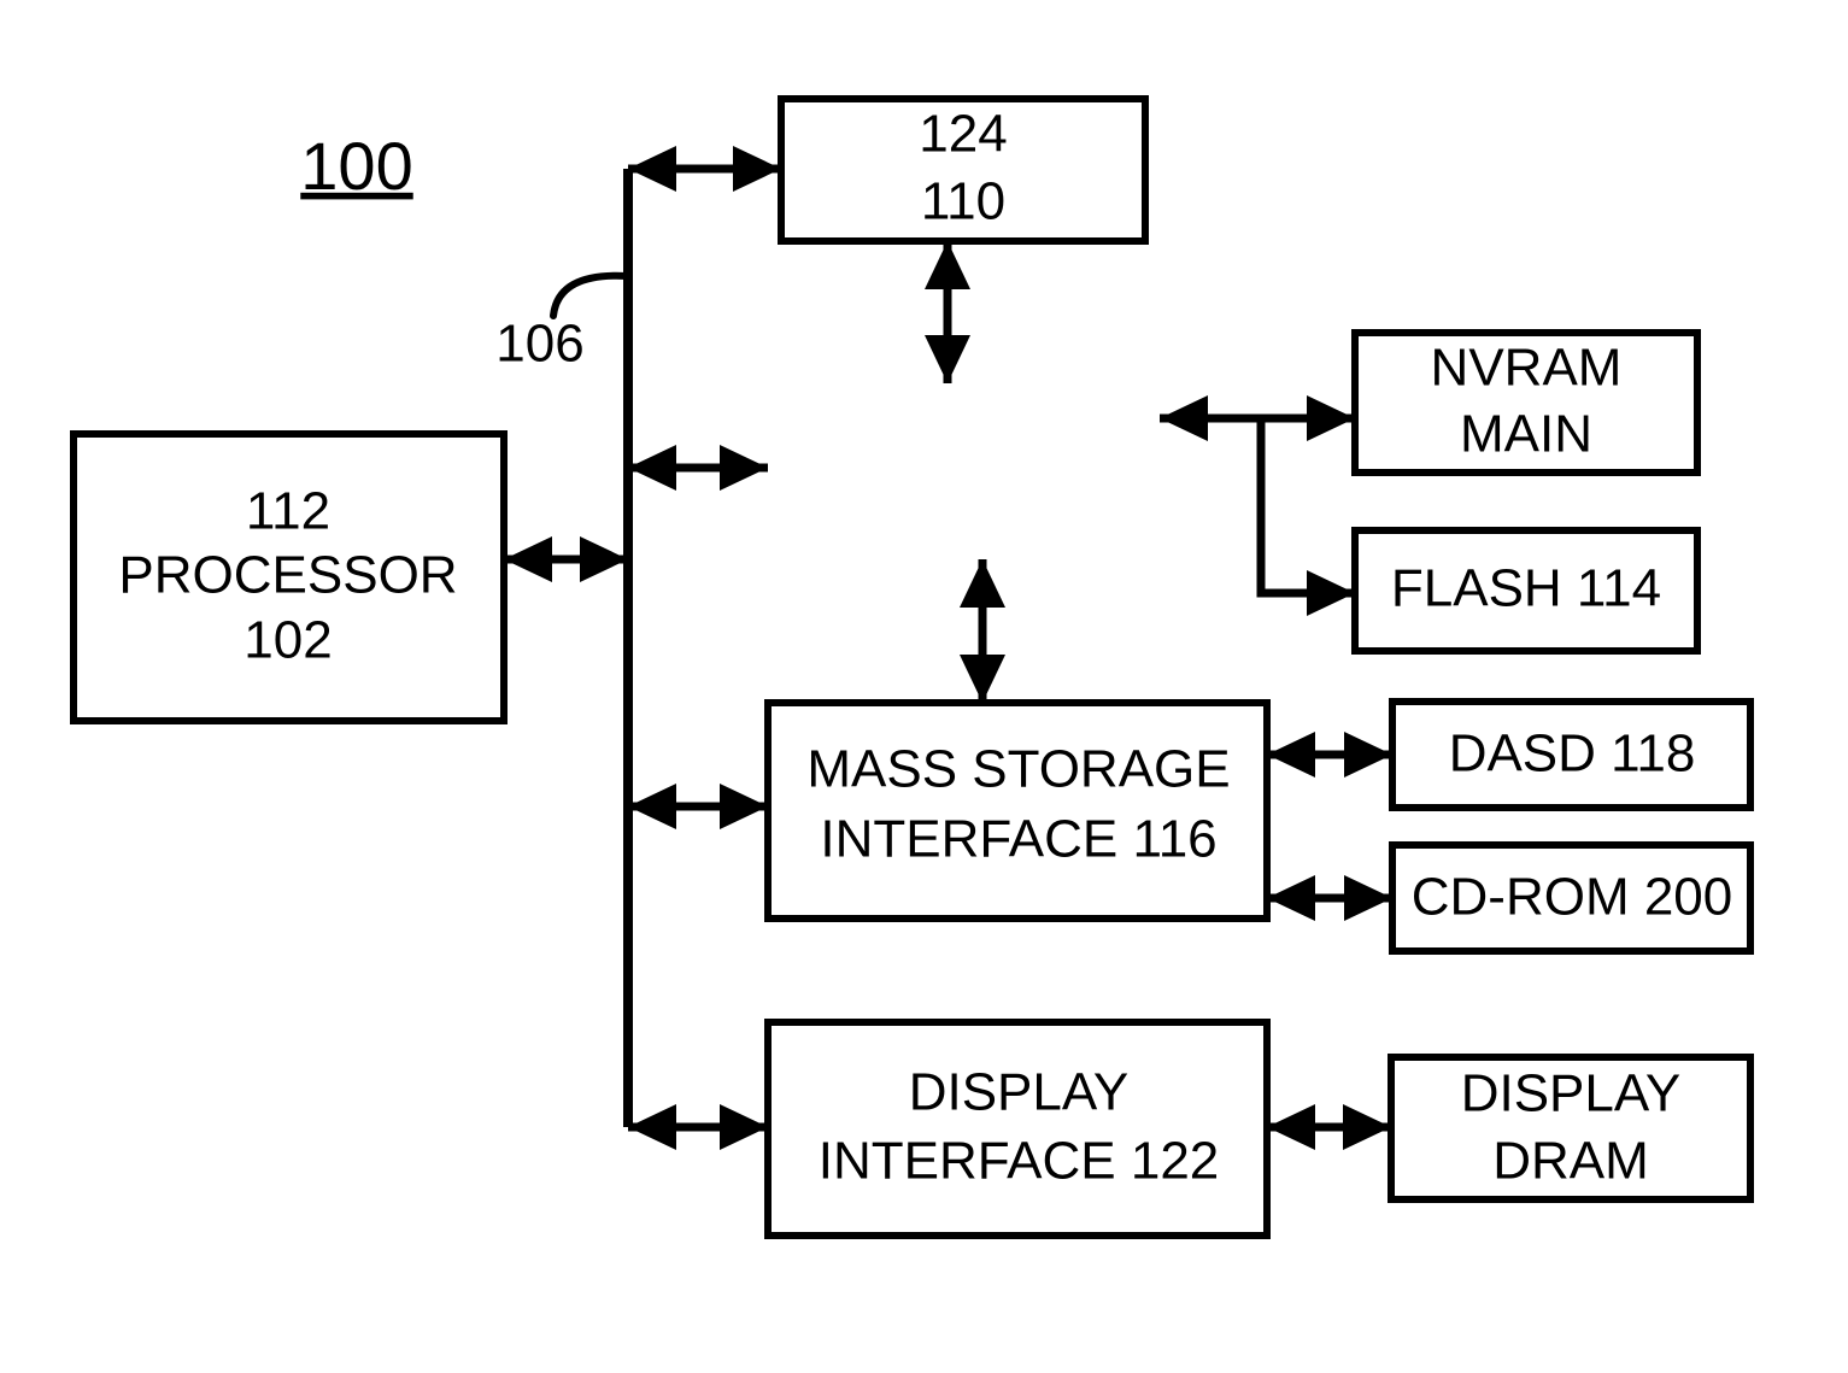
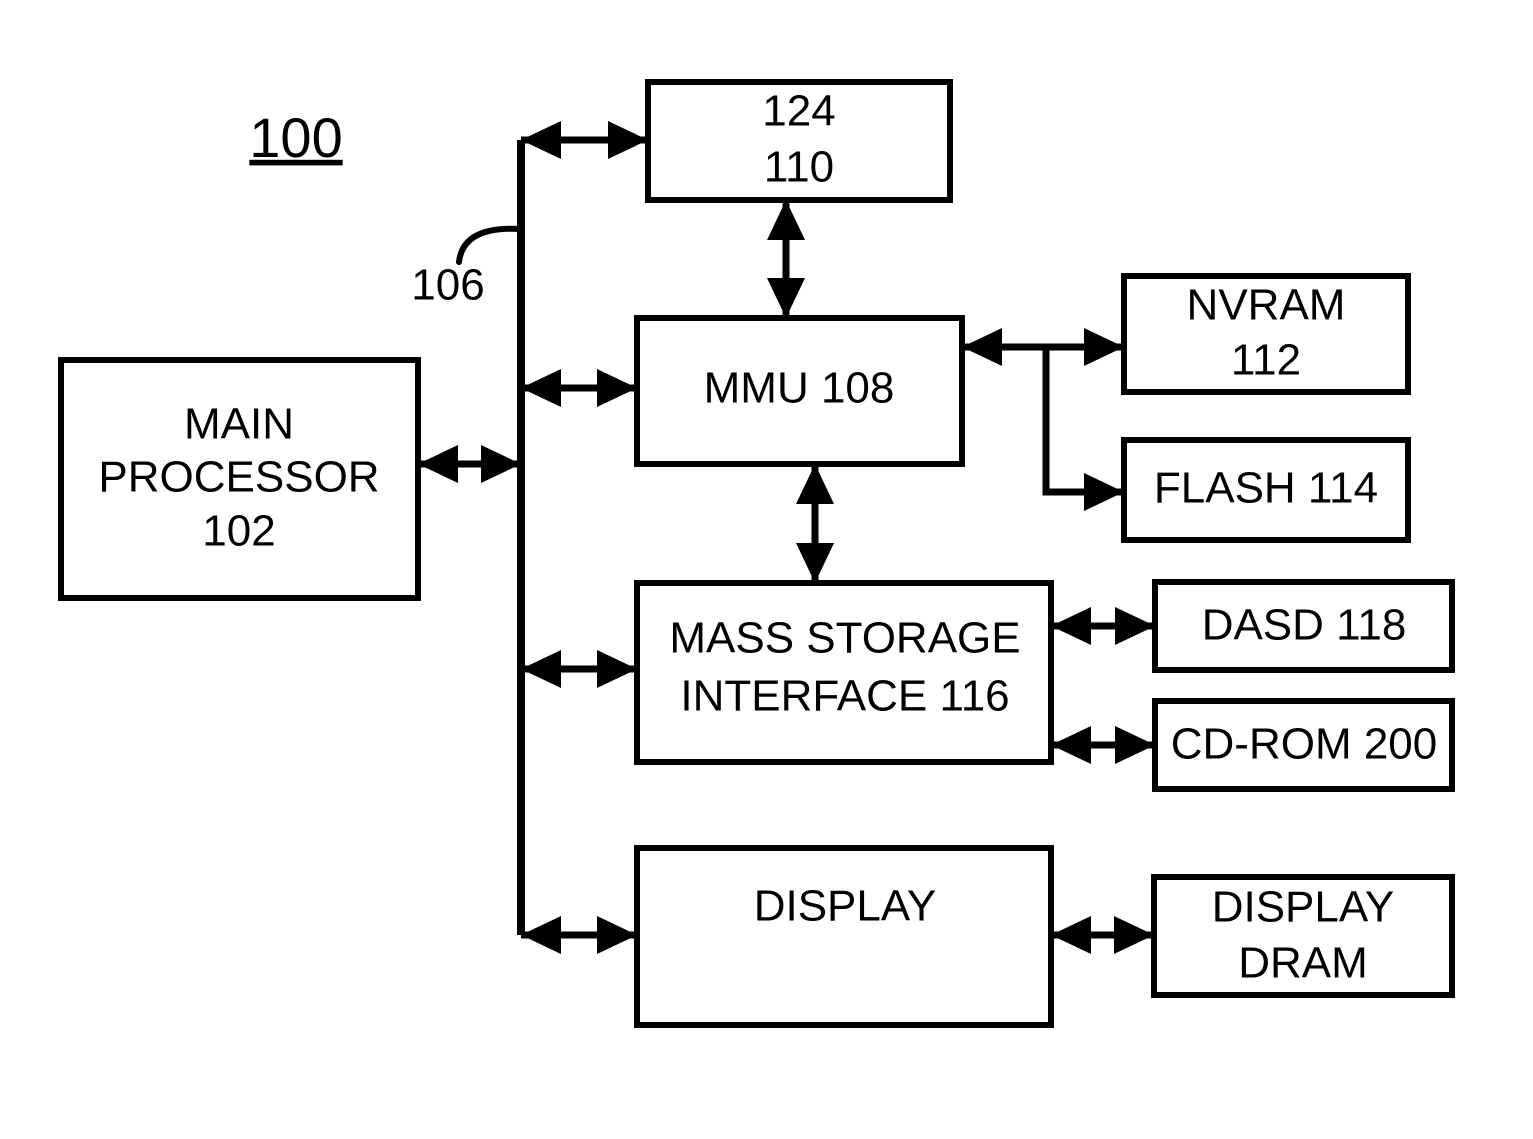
  106
  100
- 112
+ MAIN
  PROCESSOR
  102
  124
  110
+ MMU 108
  NVRAM
- MAIN
+ 112
  FLASH 114
  MASS STORAGE
  INTERFACE 116
  DASD 118
  CD-ROM 200
  DISPLAY
- INTERFACE 122
  DISPLAY
  DRAM
